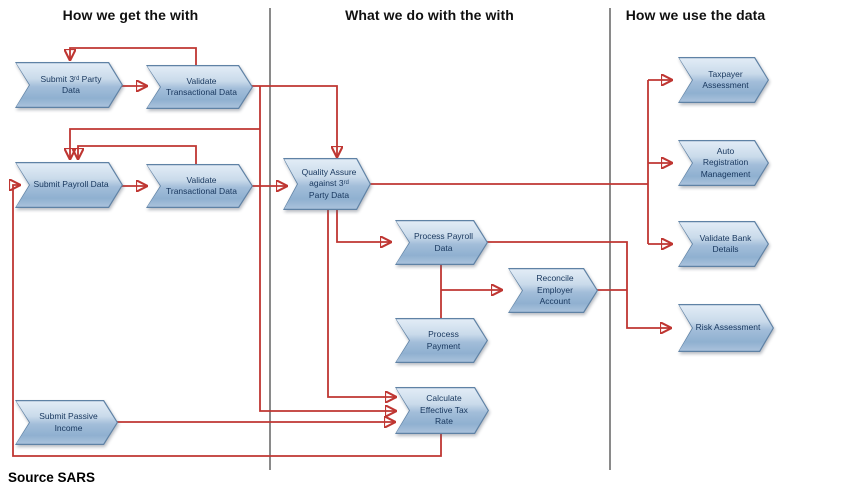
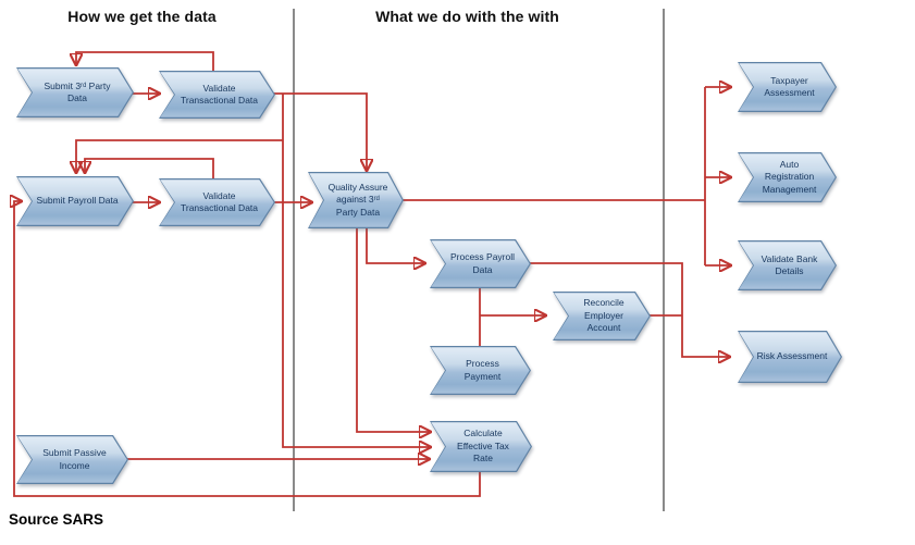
- How we get the with
+ How we get the data
  What we do with the with
- How we use the data
  Submit 3ʳᵈ Party Data
  Validate Transactional Data
  Submit Payroll Data
  Validate Transactional Data
  Submit Passive Income
  Quality Assure against 3ʳᵈ Party Data
  Process Payroll Data
  Reconcile Employer Account
  Process Payment
  Calculate Effective Tax Rate
  Taxpayer Assessment
  Auto Registration Management
  Validate Bank Details
  Risk Assessment
  Source SARS
